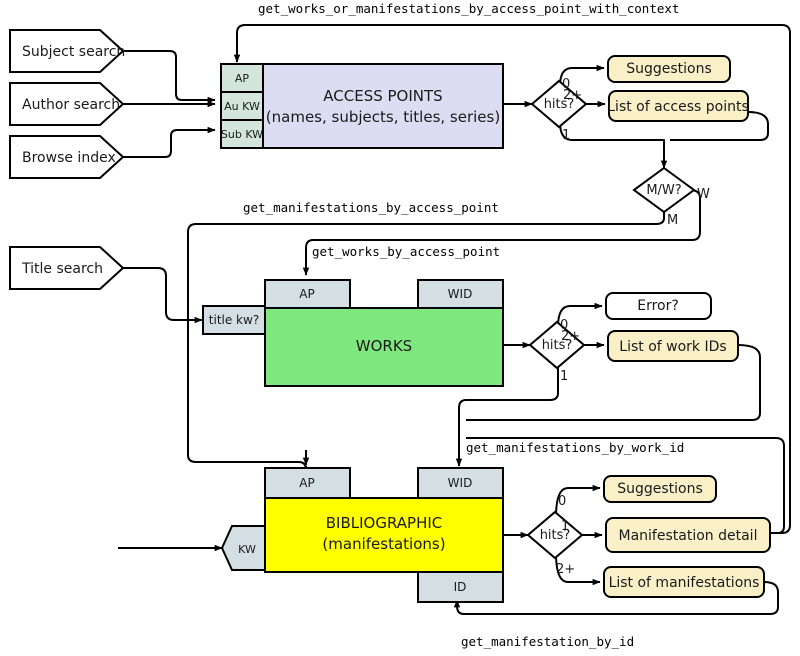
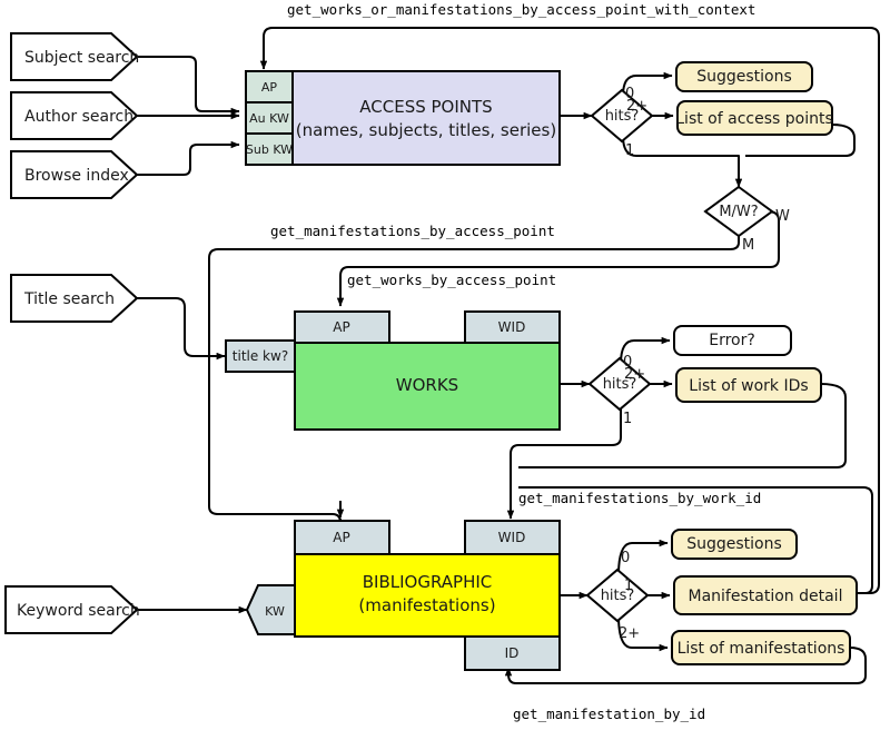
  Subject search
  Author search
  Browse index
  Title search
+ Keyword search
  AP
  Au KW
  Sub KW
  ACCESS POINTS
  (names, subjects, titles, series)
  title kw?
  AP
  WID
  WORKS
  AP
  WID
  ID
  KW
  BIBLIOGRAPHIC
  (manifestations)
  hits?
  0
  2+
  1
  M/W?
  M
  W
  hits?
  0
  2+
  1
  hits?
  0
  1
  2+
  Suggestions
  List of access points
  Error?
  List of work IDs
  Suggestions
  Manifestation detail
  List of manifestations
  get_works_or_manifestations_by_access_point_with_context
  get_manifestations_by_access_point
  get_works_by_access_point
  get_manifestations_by_work_id
  get_manifestation_by_id
